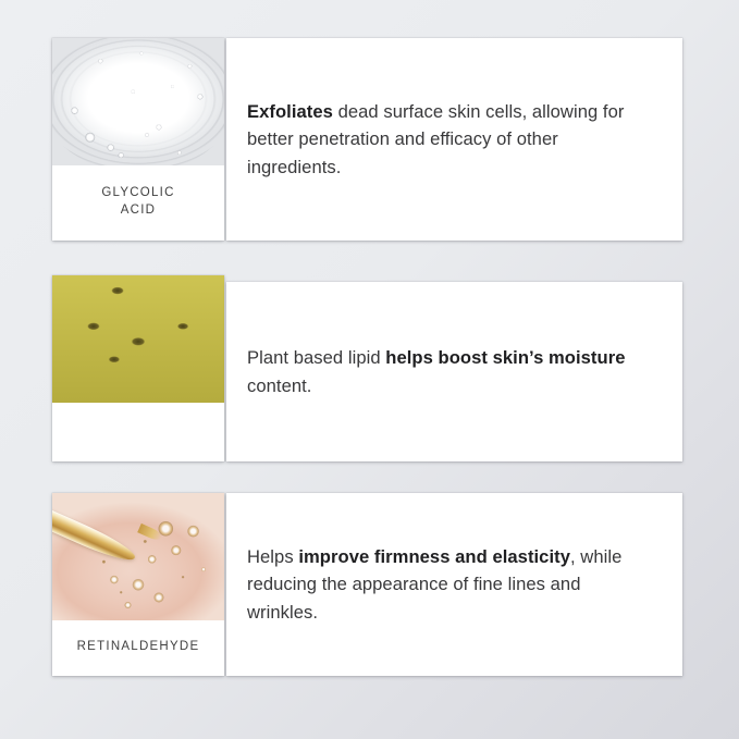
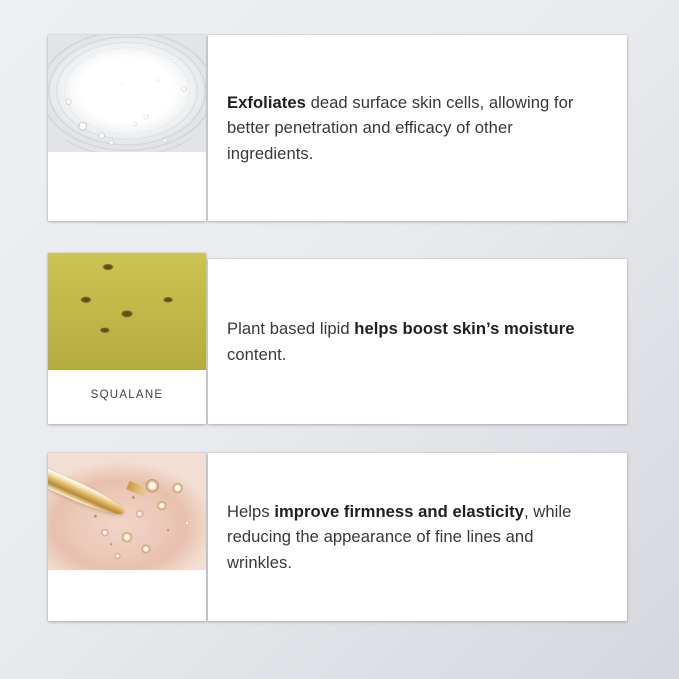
- GLYCOLIC
- ACID
  Exfoliates dead surface skin cells, allowing for better penetration and efficacy of other ingredients.
+ SQUALANE
  Plant based lipid helps boost skin’s moisture content.
- RETINALDEHYDE
  Helps improve firmness and elasticity, while reducing the appearance of fine lines and wrinkles.
